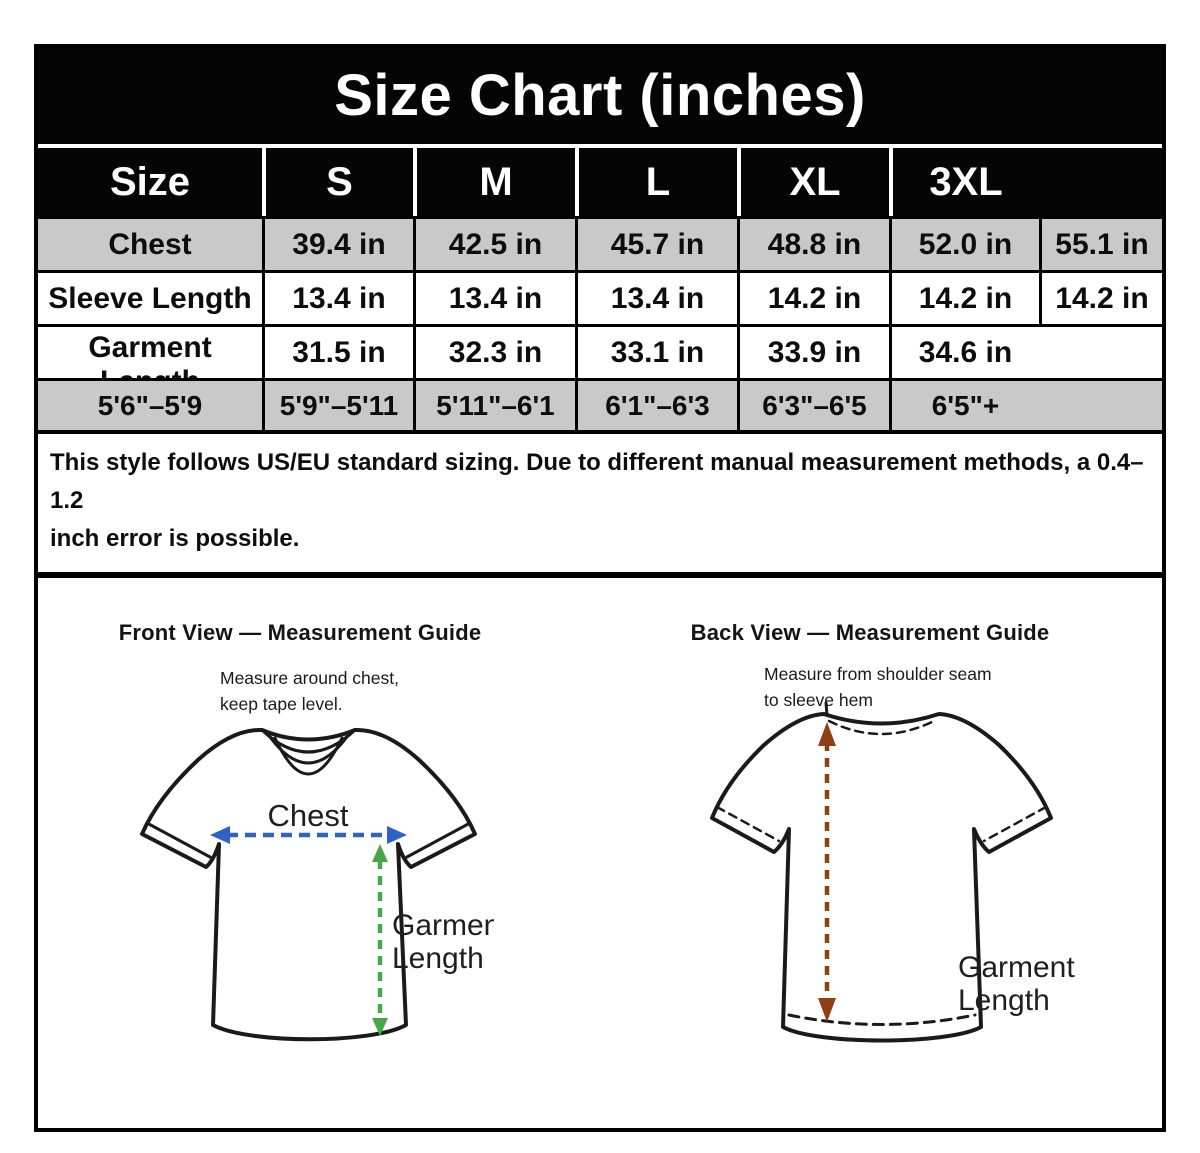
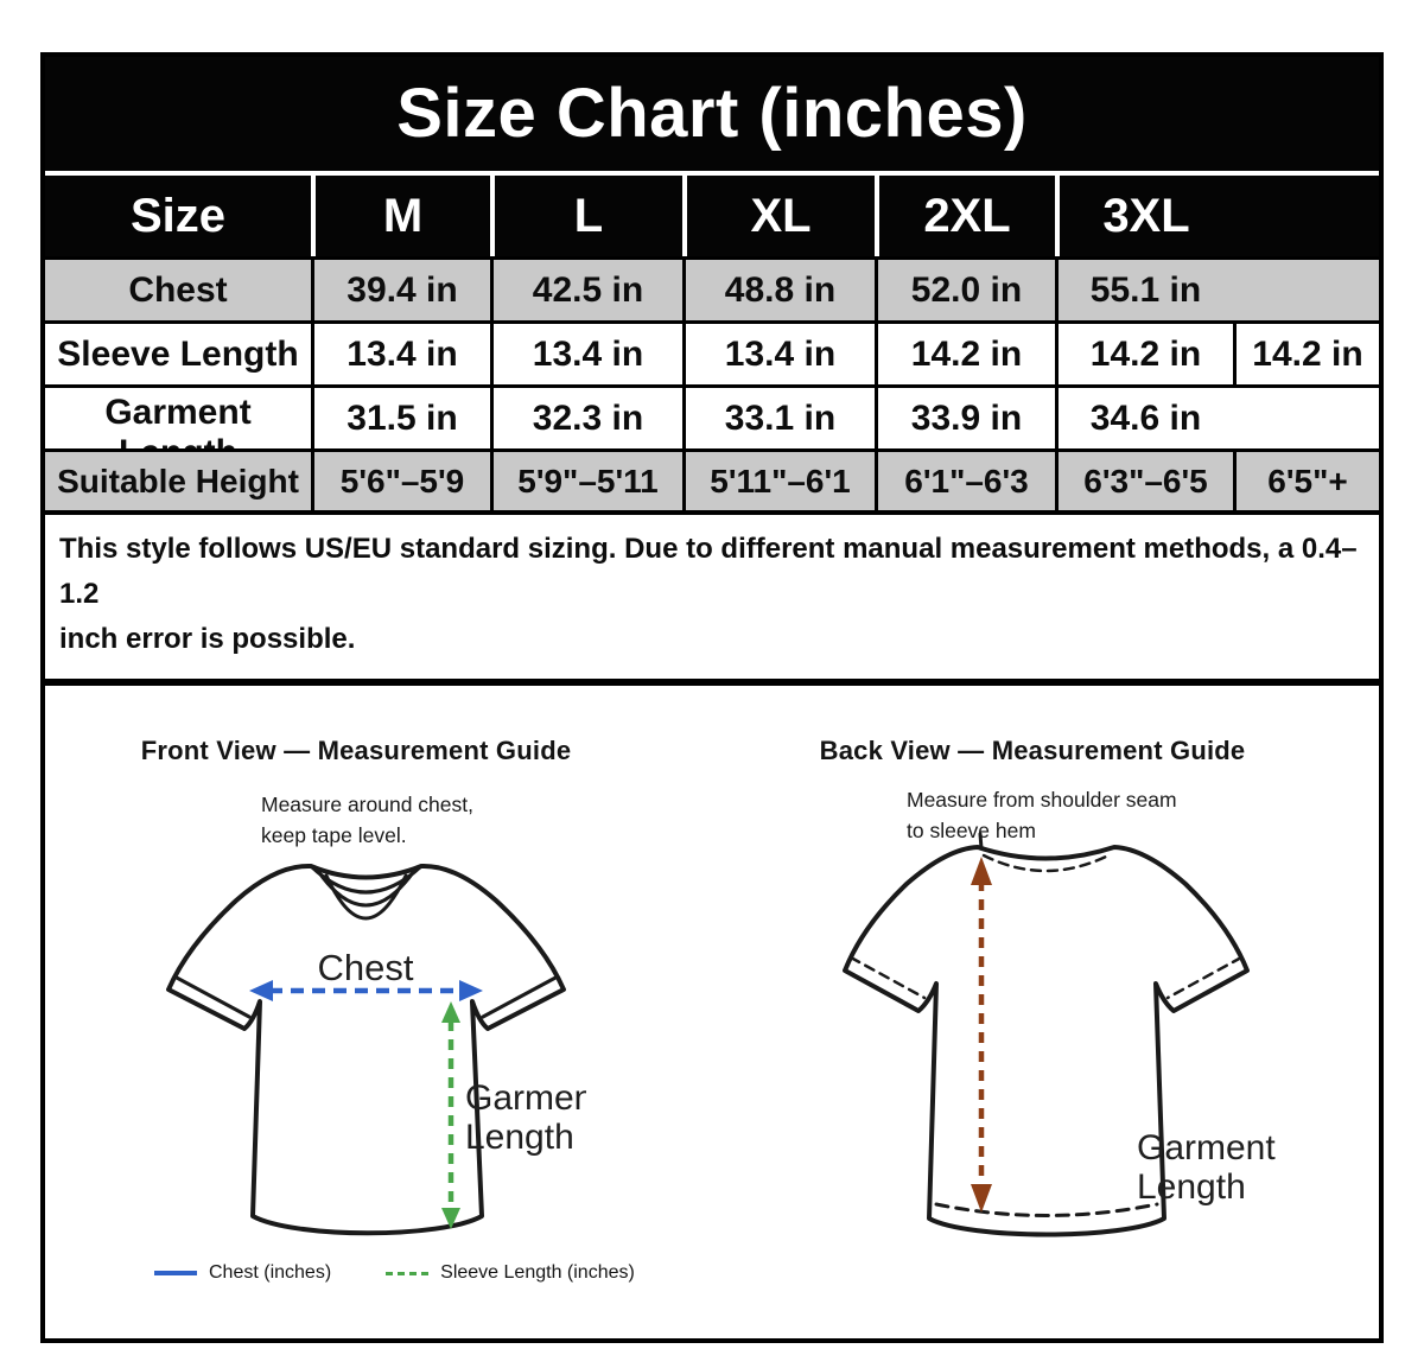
  Size Chart (inches)
  Size
- S
  M
  L
  XL
+ 2XL
  3XL
  Chest
  39.4 in
  42.5 in
- 45.7 in
  48.8 in
  52.0 in
  55.1 in
  Sleeve Length
  13.4 in
  13.4 in
  13.4 in
  14.2 in
  14.2 in
  14.2 in
  Garment
  31.5 in
  32.3 in
  33.1 in
  33.9 in
  34.6 in
+ Suitable Height
  5'6"–5'9
  5'9"–5'11
  5'11"–6'1
  6'1"–6'3
  6'3"–6'5
  6'5"+
  This style follows US/EU standard sizing. Due to different manual measurement methods, a 0.4–1.2
  inch error is possible.
  Front View — Measurement Guide
  Back View — Measurement Guide
  Measure around chest,
  keep tape level.
  Measure from shoulder seam
  to sleeve hem
  Chest
  Garmen
  Length
  Garment
  Length
+ Chest (inches)
+ Sleeve Length (inches)
